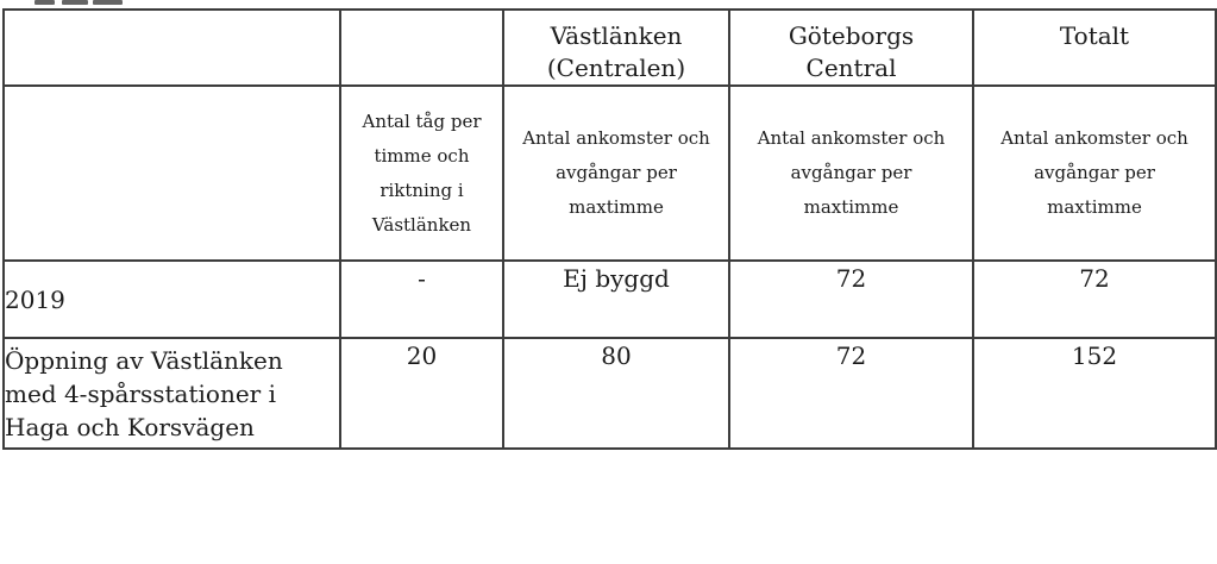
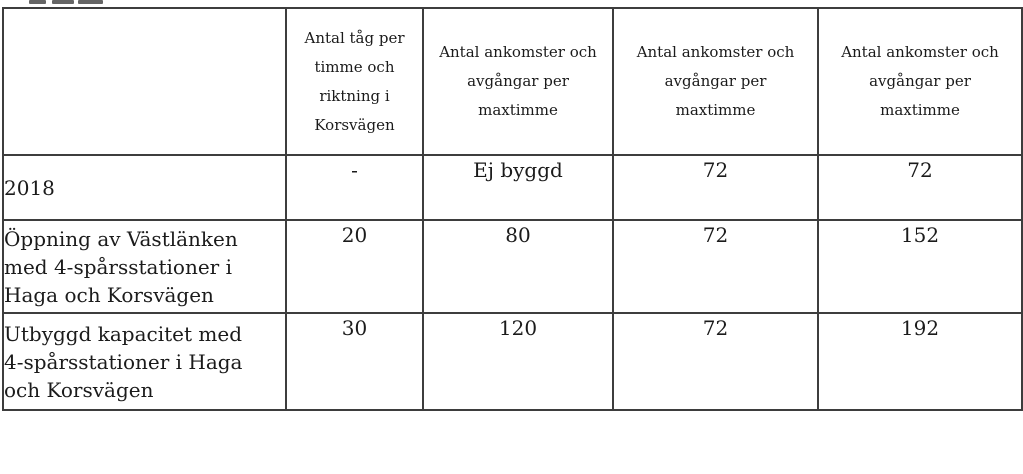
- 		Västlänken (Centralen)	Göteborgs Central	Totalt
- 	Antal tåg per timme och riktning i Västlänken	Antal ankomster och avgångar per maxtimme	Antal ankomster och avgångar per maxtimme	Antal ankomster och avgångar per maxtimme
+ 	Antal tåg per timme och riktning i Korsvägen	Antal ankomster och avgångar per maxtimme	Antal ankomster och avgångar per maxtimme	Antal ankomster och avgångar per maxtimme
- 2019	-	Ej byggd	72	72
+ 2018	-	Ej byggd	72	72
  Öppning av Västlänken med 4-spårsstationer i Haga och Korsvägen	20	80	72	152
+ Utbyggd kapacitet med 4-spårsstationer i Haga och Korsvägen	30	120	72	192
